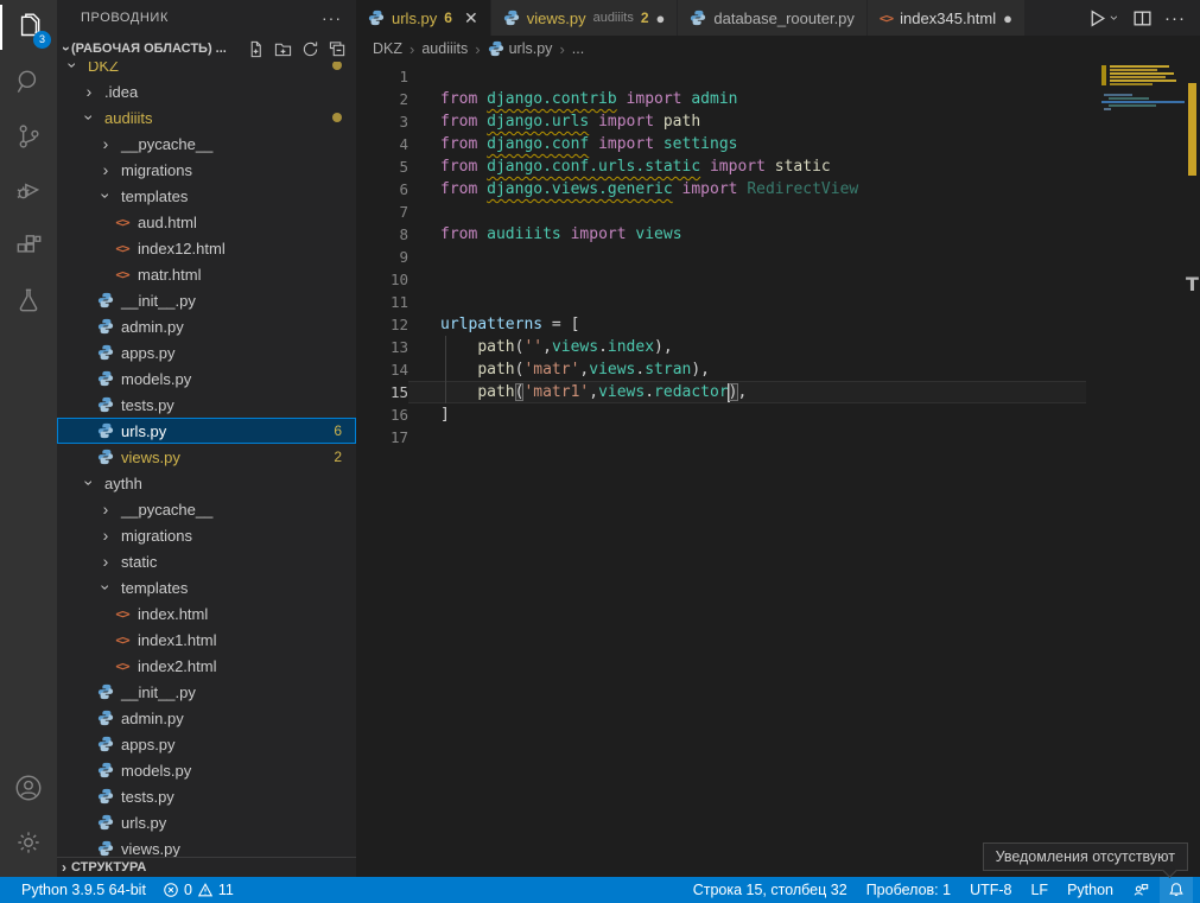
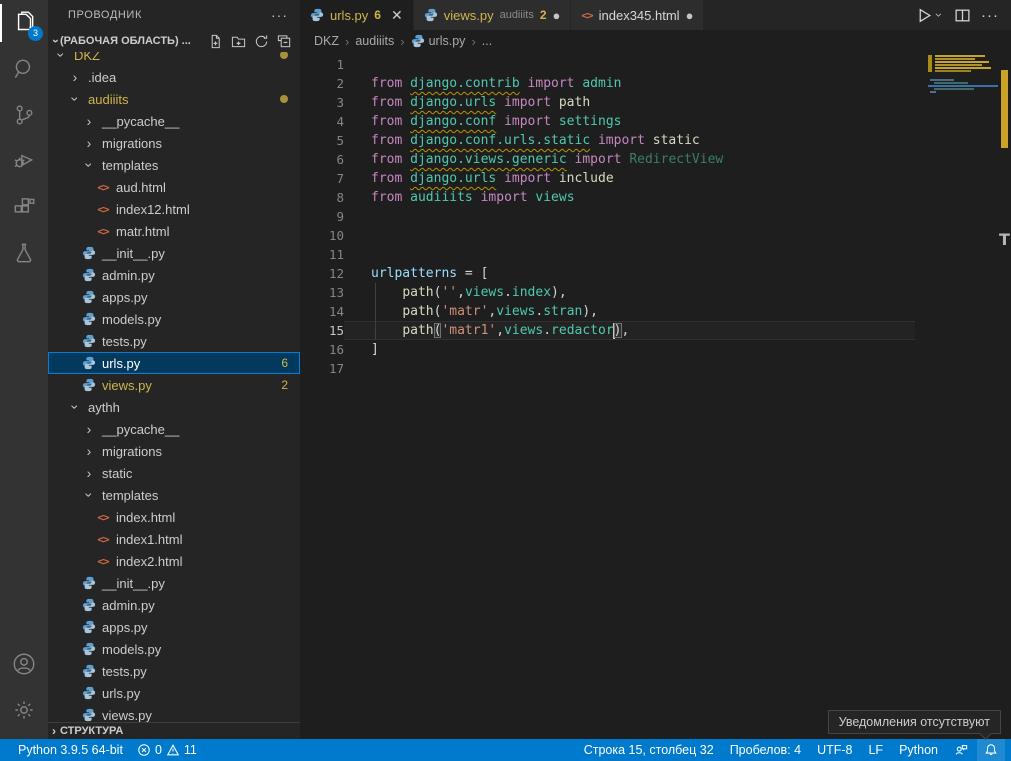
  3
  ПРОВОДНИК
  ···
  (РАБОЧАЯ ОБЛАСТЬ) ...
  DKZ
  ›
  .idea
  audiiits
  ›
  __pycache__
  ›
  migrations
  templates
  <>
  aud.html
  <>
  index12.html
  <>
  matr.html
  __init__.py
  admin.py
  apps.py
  models.py
  tests.py
  urls.py
  6
  views.py
  2
  aythh
  ›
  __pycache__
  ›
  migrations
  ›
  static
  templates
  <>
  index.html
  <>
  index1.html
  <>
  index2.html
  __init__.py
  admin.py
  apps.py
  models.py
  tests.py
  urls.py
  views.py
  ›
  СТРУКТУРА
  urls.py
  6
  ✕
  views.py
  audiiits
  2
  ●
- database_roouter.py
  <>
  index345.html
  ●
  ···
  DKZ
  ›
  audiiits
  ›
  urls.py
  ›
  ...
  1
  2
  from django.contrib import admin
  3
  from django.urls import path
  4
  from django.conf import settings
  5
  from django.conf.urls.static import static
  6
  from django.views.generic import RedirectView
  7
+ from django.urls import include
  8
  from audiiits import views
  9
  10
  11
  12
  urlpatterns = [
  13
  path('',views.index),
  14
  path('matr',views.stran),
  15
  path('matr1',views.redactor),
  16
  ]
  17
  T
  Python 3.9.5 64-bit
  0
  11
  Строка 15, столбец 32
- Пробелов: 1
+ Пробелов: 4
  UTF-8
  LF
  Python
  Уведомления отсутствуют
